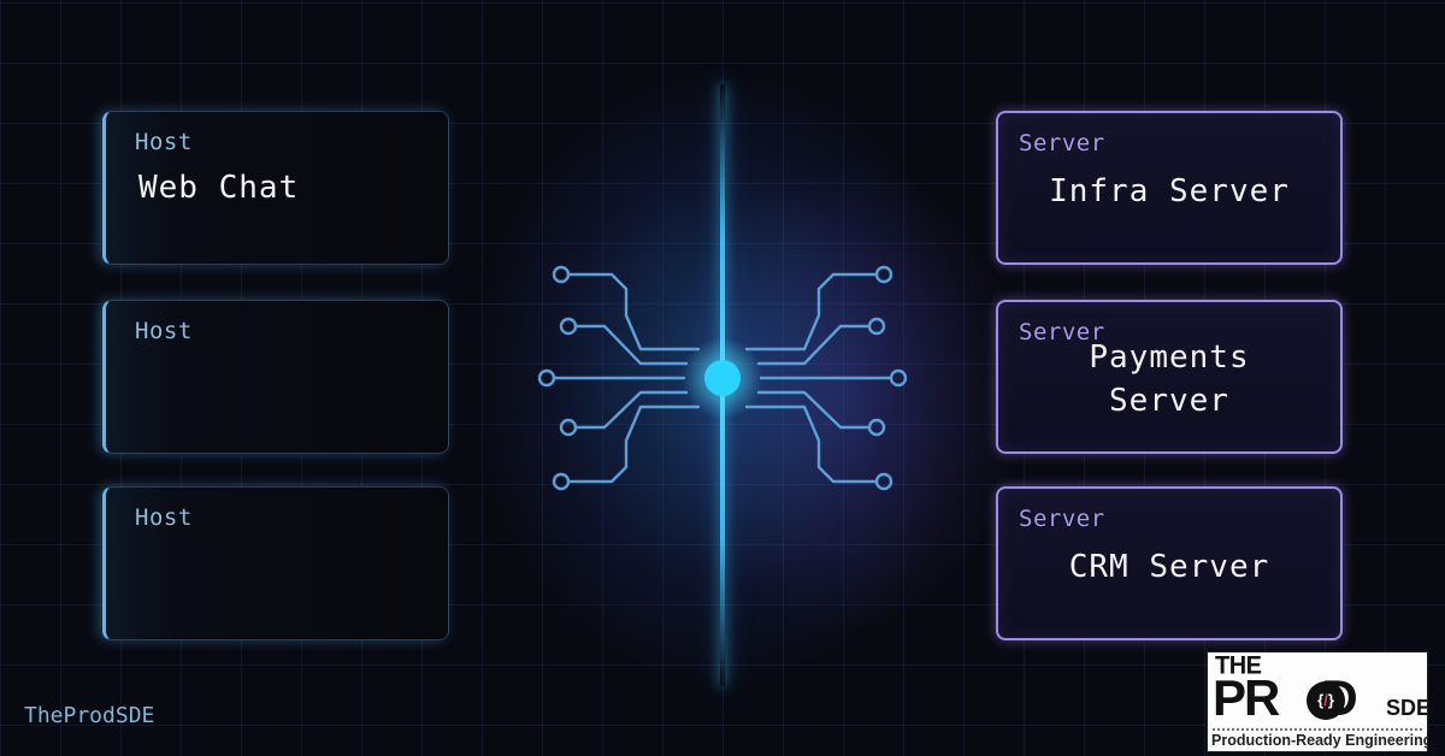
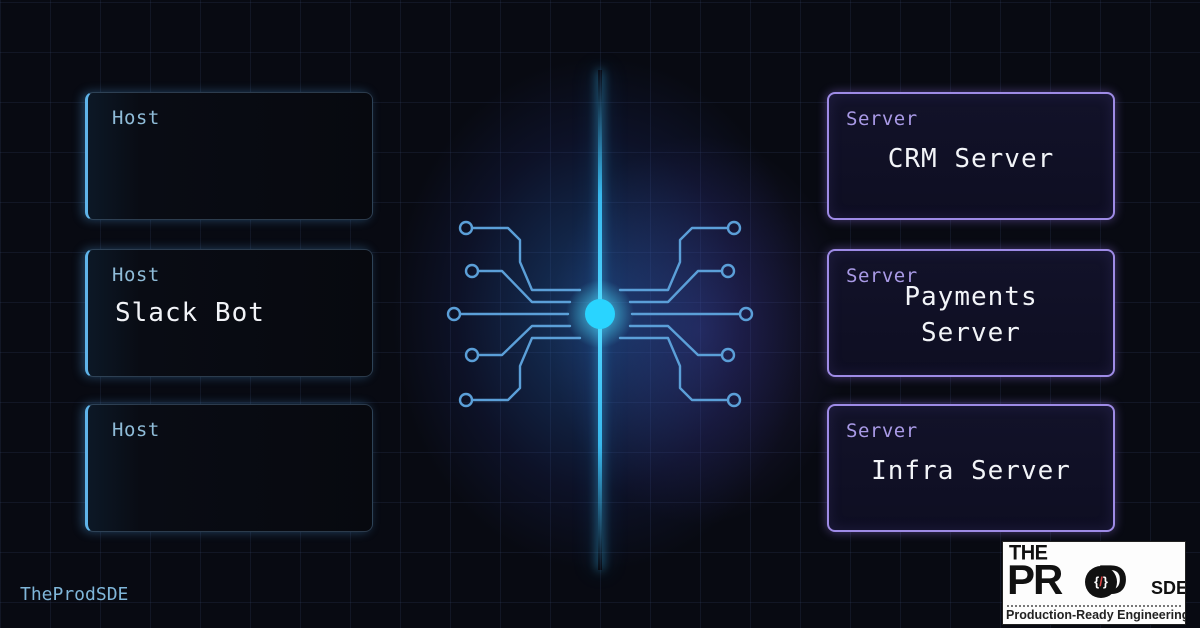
  Host
- Web Chat
  Host
+ Slack Bot
  Host
  Server
- Infra Server
+ CRM Server
  Server
  Payments
  Server
  Server
- CRM Server
+ Infra Server
  TheProdSDE
  THE
  {/}
  SDE
  Production-Ready Engineerin
